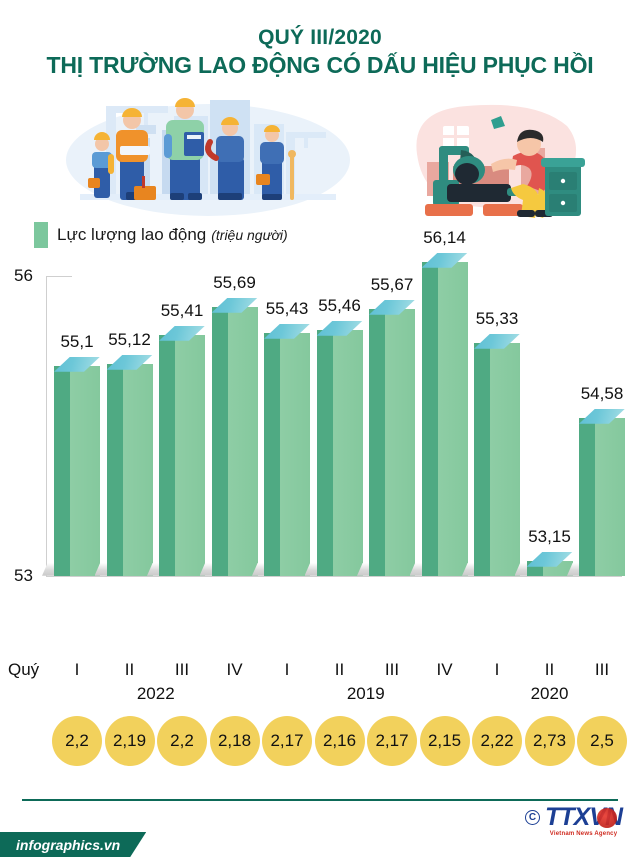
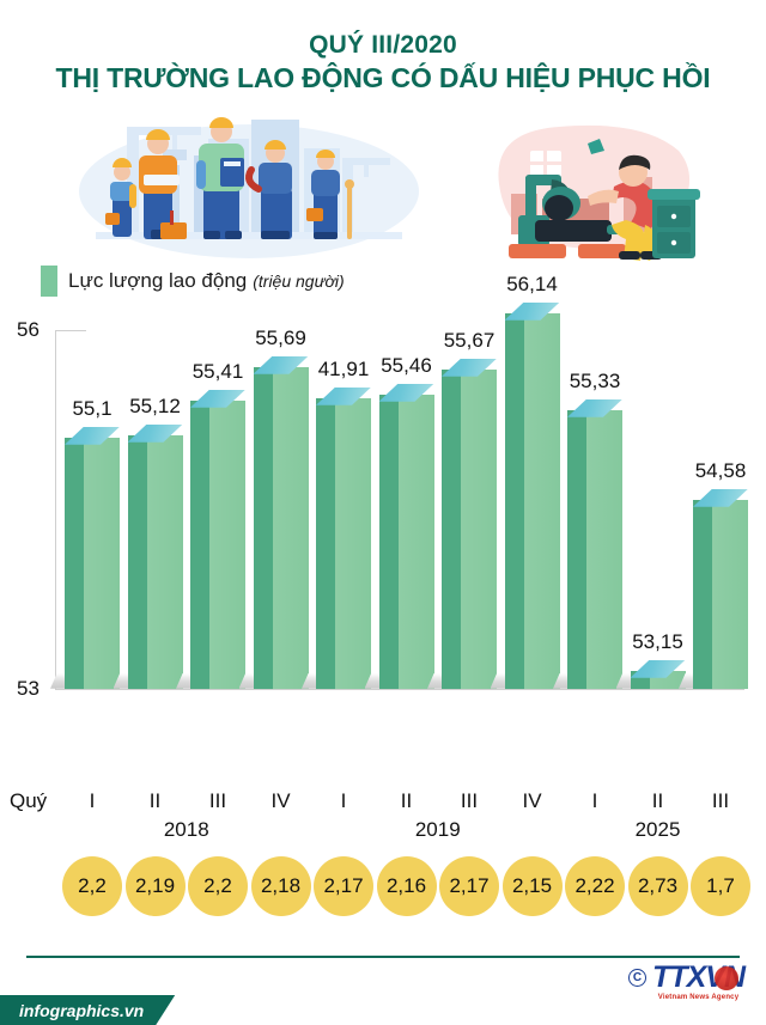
  QUÝ III/2020
  THỊ TRƯỜNG LAO ĐỘNG CÓ DẤU HIỆU PHỤC HỒI
  Lực lượng lao động
  (triệu người)
  56
  53
  55,1
  55,12
  55,41
  55,69
- 55,43
+ 41,91
  55,46
  55,67
  56,14
  55,33
  53,15
  54,58
  Quý
  I
  II
  III
  IV
  I
  II
  III
  IV
  I
  II
  III
- 2022
+ 2018
  2019
- 2020
+ 2025
  2,2
  2,19
  2,2
  2,18
  2,17
  2,16
  2,17
  2,15
  2,22
  2,73
- 2,5
+ 1,7
  infographics.vn
  C
